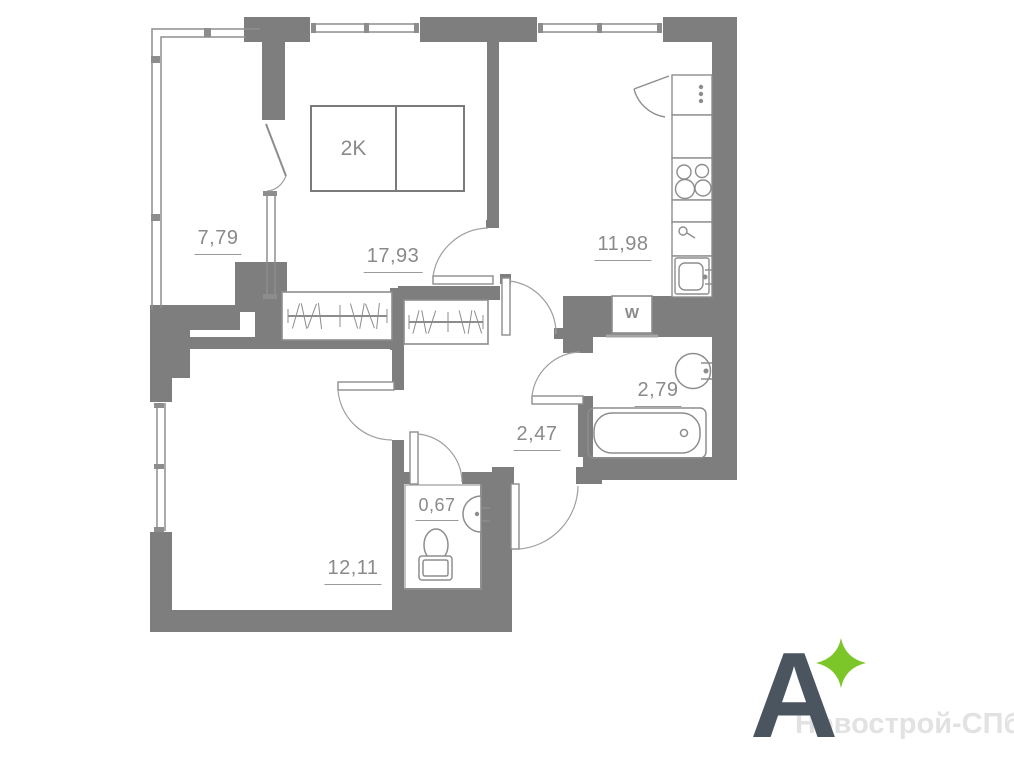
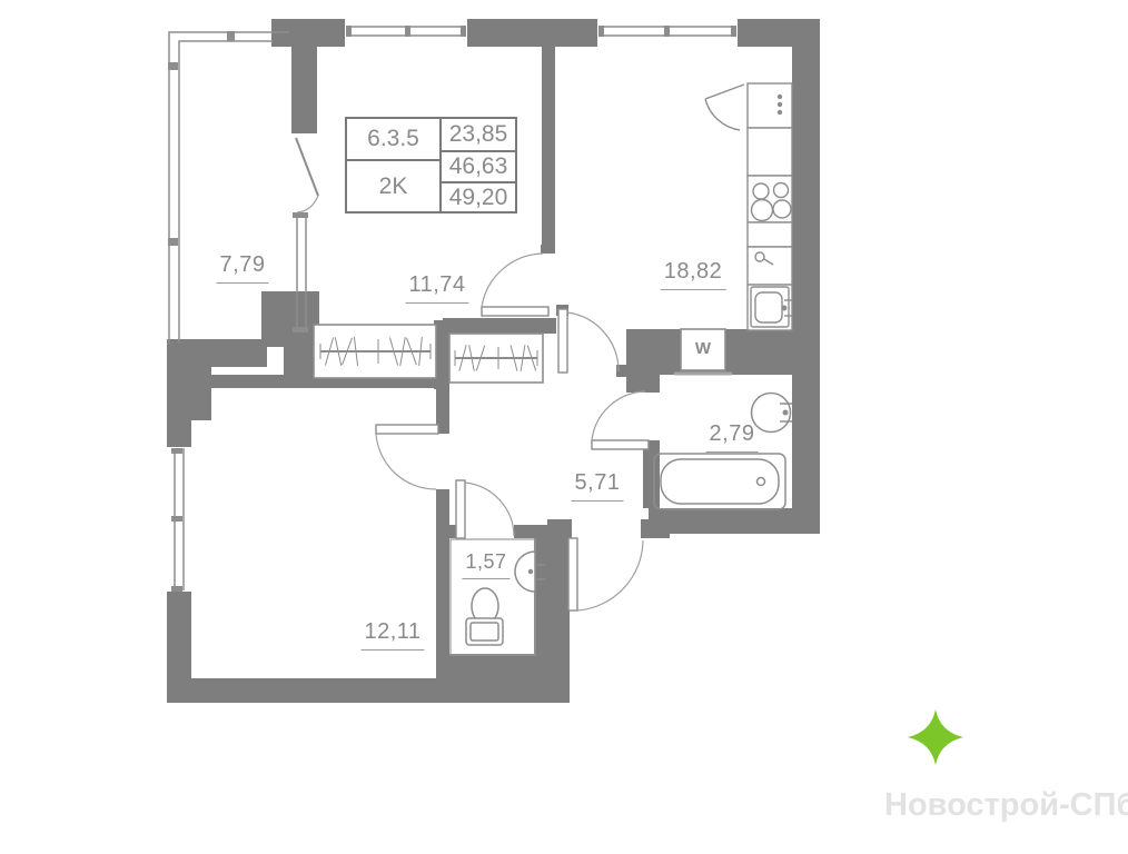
  7,79
- 17,93
+ 11,74
- 11,98
+ 18,82
  2,79
- 2,47
+ 5,71
- 0,67
+ 1,57
  12,11
  W
+ 6.3.5
  2K
+ 23,85
+ 46,63
+ 49,20
  Новострой-СПб
- A
